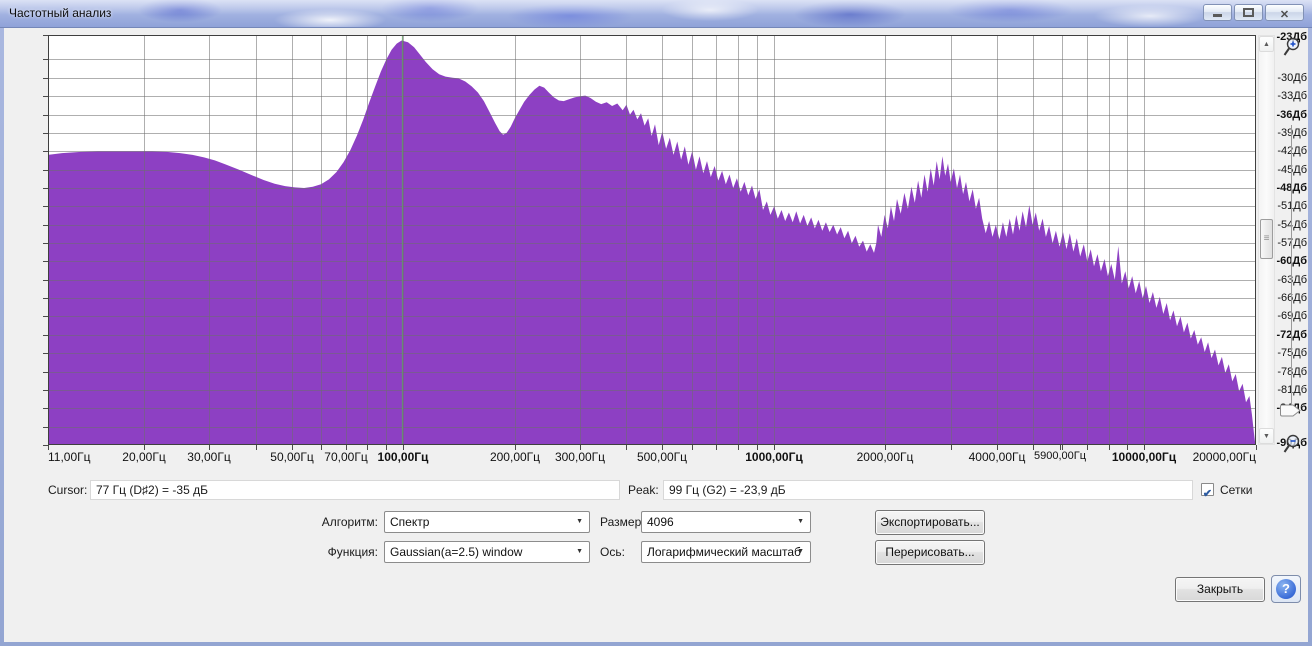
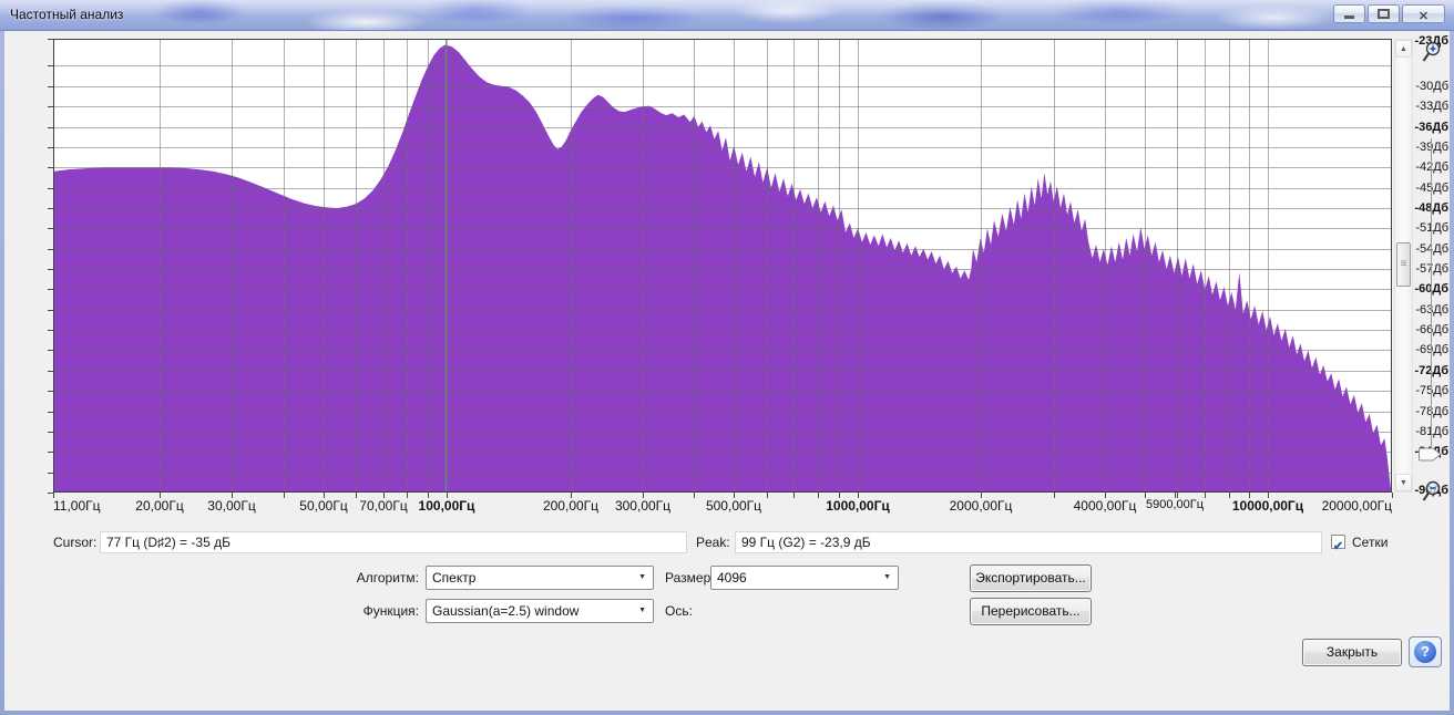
  Частотный анализ
  ✕
  -23Дб
  -30Дб
  -33Дб
  -36Дб
  -3Дб
  -4Дб
  -4Дб
  -48Дб
  -5Дб
  -5Дб
  -5Дб
  -60Дб
  -6Дб
  -6Дб
  -6Дб
  -72Дб
  -7Дб
  -7Дб
  -8Дб
  -90Дб
  11,00Гц
  20,00Гц
  30,00Гц
  50,00Гц
  70,00Гц
  100,00Гц
  200,00Гц
  300,00Гц
  500,00Гц
  1000,00Гц
  2000,00Гц
  4000,00Гц
  5900,00Гц
  10000,00Гц
  20000,00Гц
  ≡
  Cursor:
  77 Гц (D♯2) = -35 дБ
  Peak:
  99 Гц (G2) = -23,9 дБ
  ✔
  Сетки
  Алгоритм:
  Спектр
  Размер
  4096
  Экспортировать...
  Функция:
  Gaussian(a=2.5) window
  Ось:
- Логарифмический масштаб
  Перерисовать...
  Закрыть
  ?
